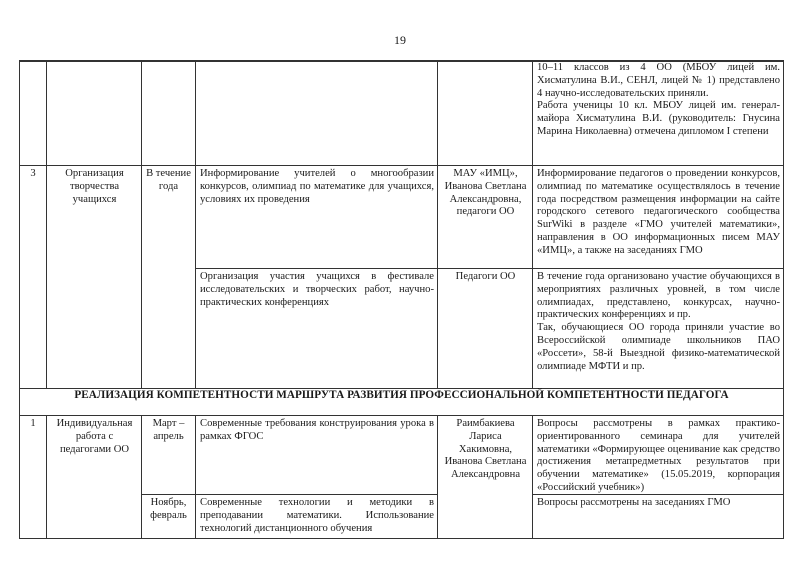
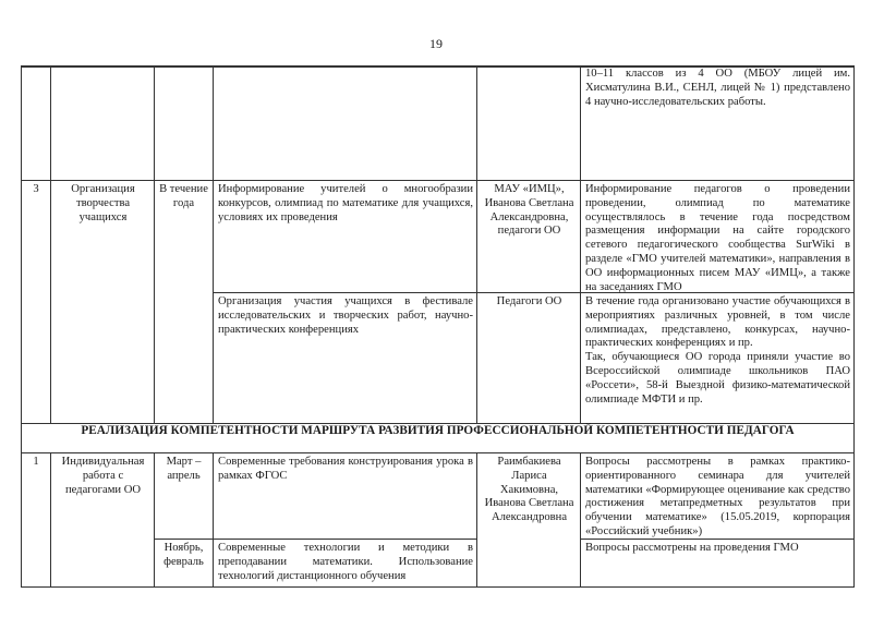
  19
- 10–11 классов из 4 ОО (МБОУ лицей им. Хисматулина В.И., СЕНЛ, лицей № 1) представлено 4 научно-исследовательских приняли.
+ 10–11 классов из 4 ОО (МБОУ лицей им. Хисматулина В.И., СЕНЛ, лицей № 1) представлено 4 научно-исследовательских работы.
- Работа ученицы 10 кл. МБОУ лицей им. генерал-майора Хисматулина В.И. (руководитель: Гнусина Марина Николаевна) отмечена дипломом I степени
  3
  Организация творчества учащихся
  В течение года
  Информирование учителей о многообразии конкурсов, олимпиад по математике для учащихся, условиях их проведения
  МАУ «ИМЦ», Иванова Светлана Александровна, педагоги ОО
- Информирование педагогов о проведении конкурсов, олимпиад по математике осуществлялось в течение года посредством размещения информации на сайте городского сетевого педагогического сообщества SurWiki в разделе «ГМО учителей математики», направления в ОО информационных писем МАУ «ИМЦ», а также на заседаниях ГМО
+ Информирование педагогов о проведении проведении, олимпиад по математике осуществлялось в течение года посредством размещения информации на сайте городского сетевого педагогического сообщества SurWiki в разделе «ГМО учителей математики», направления в ОО информационных писем МАУ «ИМЦ», а также на заседаниях ГМО
  Организация участия учащихся в фестивале исследовательских и творческих работ, научно-практических конференциях
  Педагоги ОО
  В течение года организовано участие обучающихся в мероприятиях различных уровней, в том числе олимпиадах, представлено, конкурсах, научно-практических конференциях и пр.
  Так, обучающиеся ОО города приняли участие во Всероссийской олимпиаде школьников ПАО «Россети», 58-й Выездной физико-математической олимпиаде МФТИ и пр.
  РЕАЛИЗАЦИЯ КОМПЕТЕНТНОСТИ МАРШРУТА РАЗВИТИЯ ПРОФЕССИОНАЛЬНОЙ КОМПЕТЕНТНОСТИ ПЕДАГОГА
  1
  Индивидуальная работа с педагогами ОО
  Март – апрель
  Современные требования конструирования урока в рамках ФГОС
  Раимбакиева Лариса Хакимовна, Иванова Светлана Александровна
  Вопросы рассмотрены в рамках практико-ориентированного семинара для учителей математики «Формирующее оценивание как средство достижения метапредметных результатов при обучении математике» (15.05.2019, корпорация «Российский учебник»)
  Ноябрь, февраль
  Современные технологии и методики в преподавании математики. Использование технологий дистанционного обучения
- Вопросы рассмотрены на заседаниях ГМО
+ Вопросы рассмотрены на проведения ГМО
